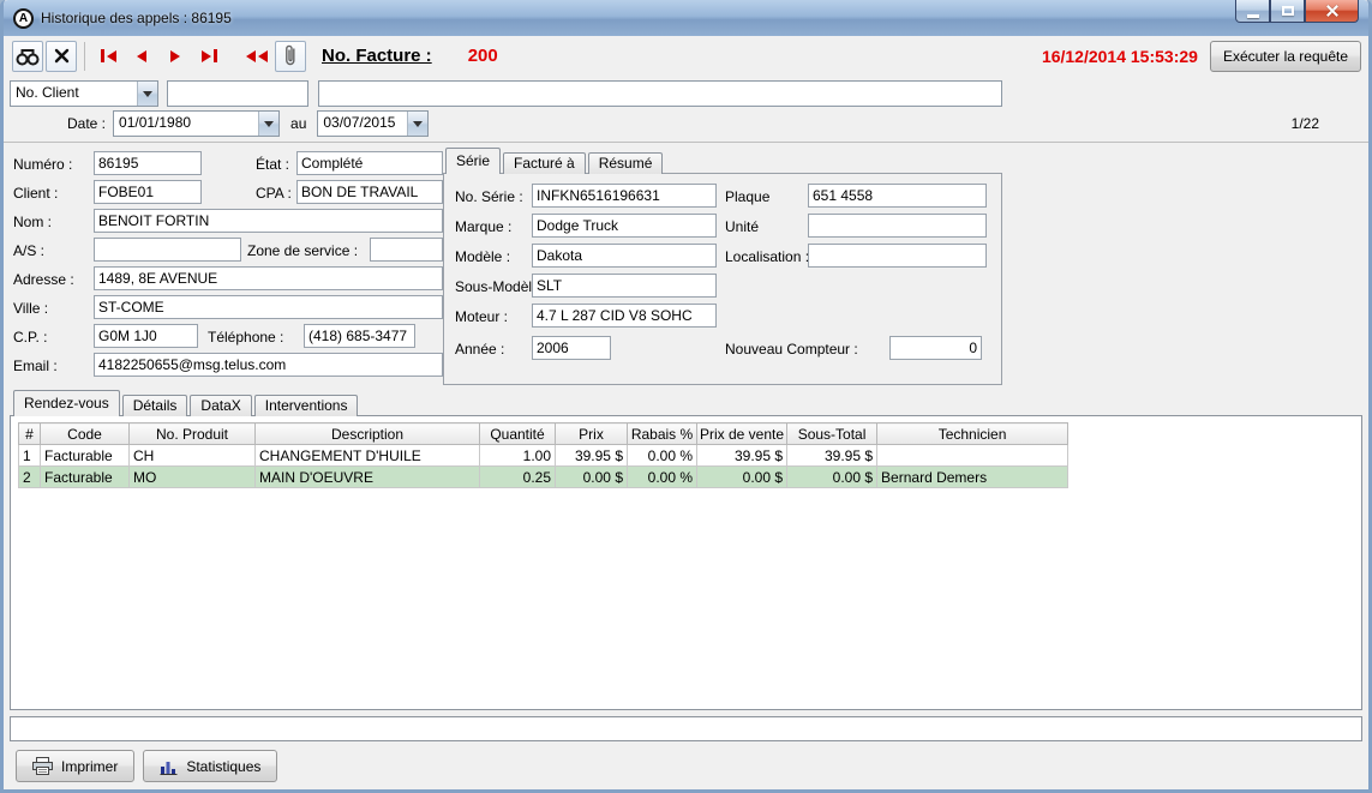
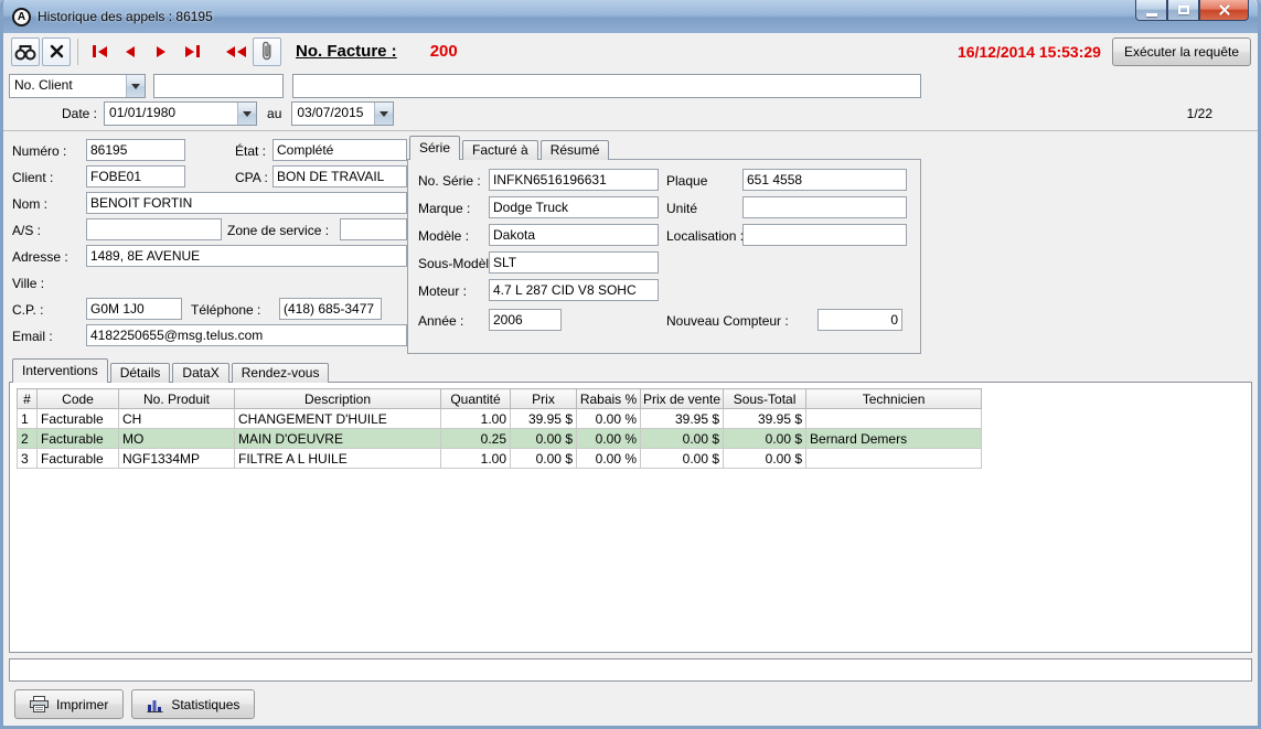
  A
  Historique des appels : 86195
  No. Facture :
  200
  16/12/2014 15:53:29
  Exécuter la requête
  No. Client
  Date :
  01/01/1980
  au
  03/07/2015
  1/22
  Numéro :
  86195
  État :
  Complété
  Client :
  FOBE01
  CPA :
  BON DE TRAVAIL
  Nom :
  BENOIT FORTIN
  A/S :
  Zone de service :
  Adresse :
  1489, 8E AVENUE
  Ville :
- ST-COME
  C.P. :
  G0M 1J0
  Téléphone :
  (418) 685-3477
  Email :
  4182250655@msg.telus.com
  Série
  Facturé à
  Résumé
  No. Série :
  INFKN6516196631
  Plaque
  651 4558
  Marque :
  Dodge Truck
  Unité
  Modèle :
  Dakota
  Localisation
  Sous-Modèl
  SLT
  Moteur :
  4.7 L 287 CID V8 SOHC
  Année :
  2006
  Nouveau Compteur :
  0
- Rendez-vous
+ Interventions
  Détails
  DataX
- Interventions
+ Rendez-vous
  #	Code	No. Produit	Description	Quantité	Prix	Rabais %	Prix de vente	Sous-Total	Technicien
  1	Facturable	CH	CHANGEMENT D'HUILE	1.00	39.95 $	0.00 %	39.95 $	39.95 $
  2	Facturable	MO	MAIN D'OEUVRE	0.25	0.00 $	0.00 %	0.00 $	0.00 $	Bernard Demers
+ 3	Facturable	NGF1334MP	FILTRE A L HUILE	1.00	0.00 $	0.00 %	0.00 $	0.00 $
  Imprimer
  Statistiques
